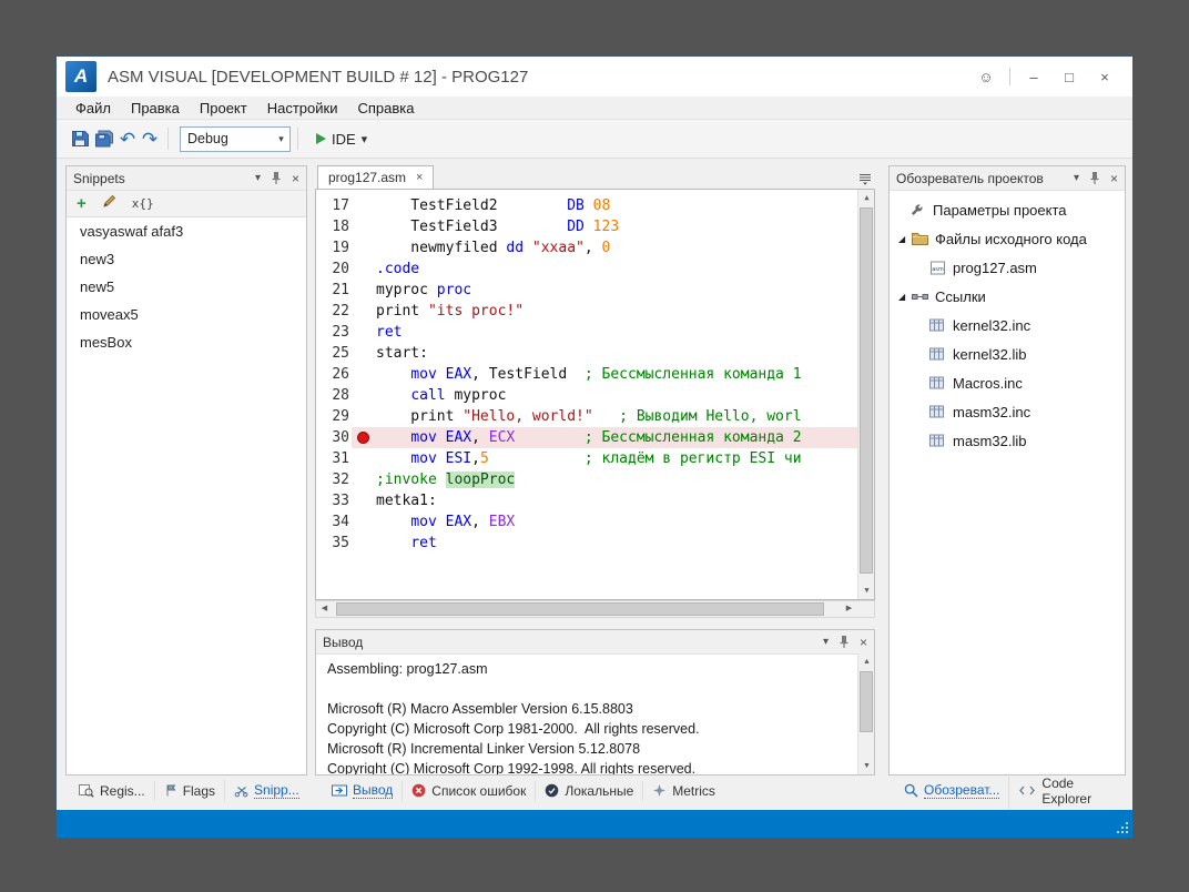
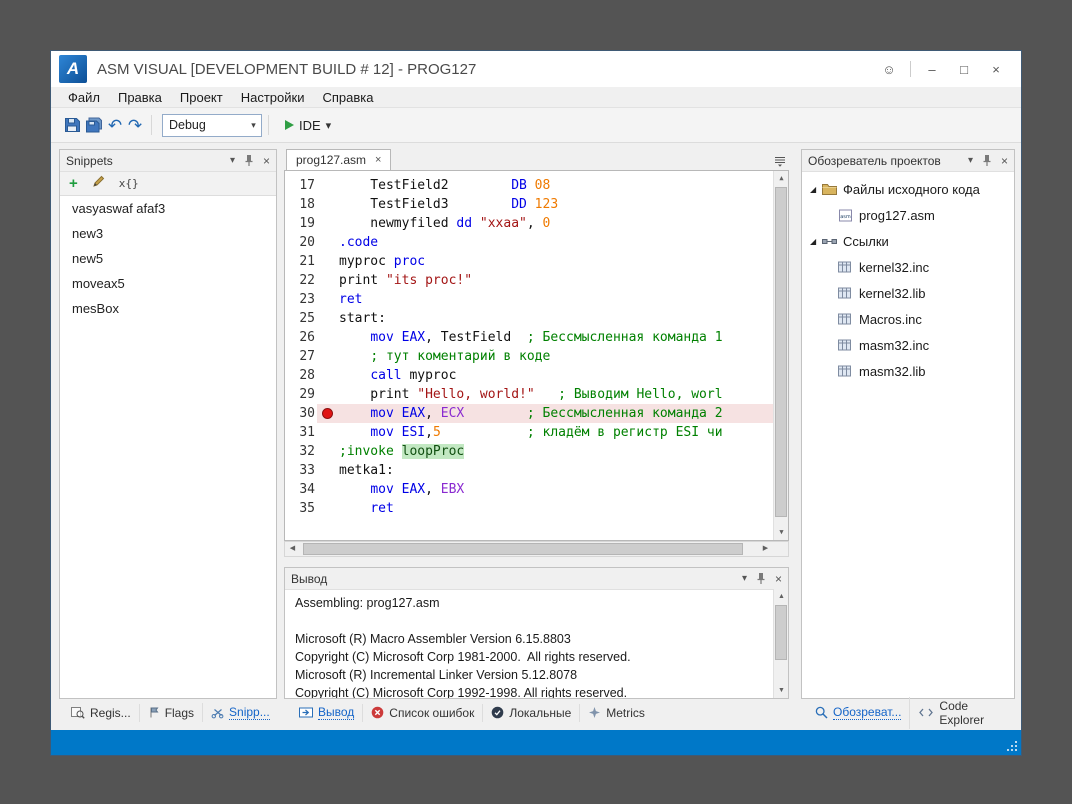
  A
  ASM VISUAL [DEVELOPMENT BUILD # 12] - PROG127
  ☺
  –
  □
  ×
  Файл
  Правка
  Проект
  Настройки
  Справка
  ↶
  ↷
  Debug
  ▾
  IDE
  ▾
  Snippets
  ▾
  ×
  +
  x{}
  vasyaswaf afaf3
  new3
  new5
  moveax5
  mesBox
  prog127.asm
  ×
  17
  TestField2 DB 08
  18
  TestField3 DD 123
  19
  newmyfiled dd "xxaa", 0
  20
  .code
  21
  myproc proc
  22
  print "its proc!"
  23
  ret
  25
  start:
  26
  mov EAX, TestField ; Бессмысленная команда 1
+ 27
+ ; тут коментарий в коде
  28
  call myproc
  29
  print "Hello, world!" ; Выводим Hello, worl
  30
  mov EAX, ECX ; Бессмысленная команда 2
  31
  mov ESI,5 ; кладём в регистр ESI чи
  32
  ;invoke loopProc
  33
  metka1:
  34
  mov EAX, EBX
  35
  ret
  ▲
  ▼
  Вывод
  ▾
  ×
  Assembling: prog127.asm
  Microsoft (R) Macro Assembler Version 6.15.8803
  Copyright (C) Microsoft Corp 1981-2000. All rights reserved.
  Microsoft (R) Incremental Linker Version 5.12.8078
  Copyright (C) Microsoft Corp 1992-1998. All rights reserved.
  Обозреватель проектов
  ▾
  ×
- Параметры проекта
  ◢
  Файлы исходного кода
  prog127.asm
  ◢
  Ссылки
  kernel32.inc
  kernel32.lib
  Macros.inc
  masm32.inc
  masm32.lib
  Regis...
  Flags
  Snipp...
  Вывод
  Список ошибок
  Локальные
  Metrics
  Обозреват...
  Code Explorer
